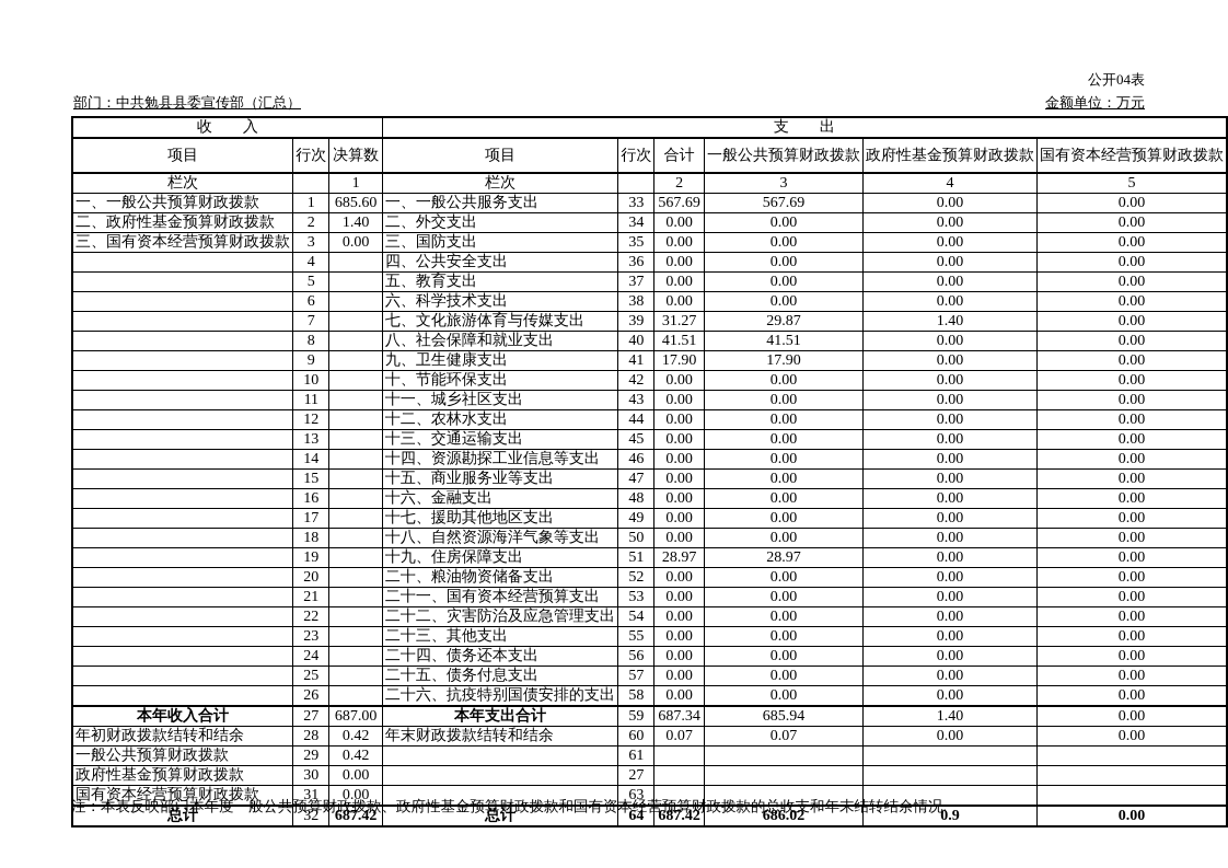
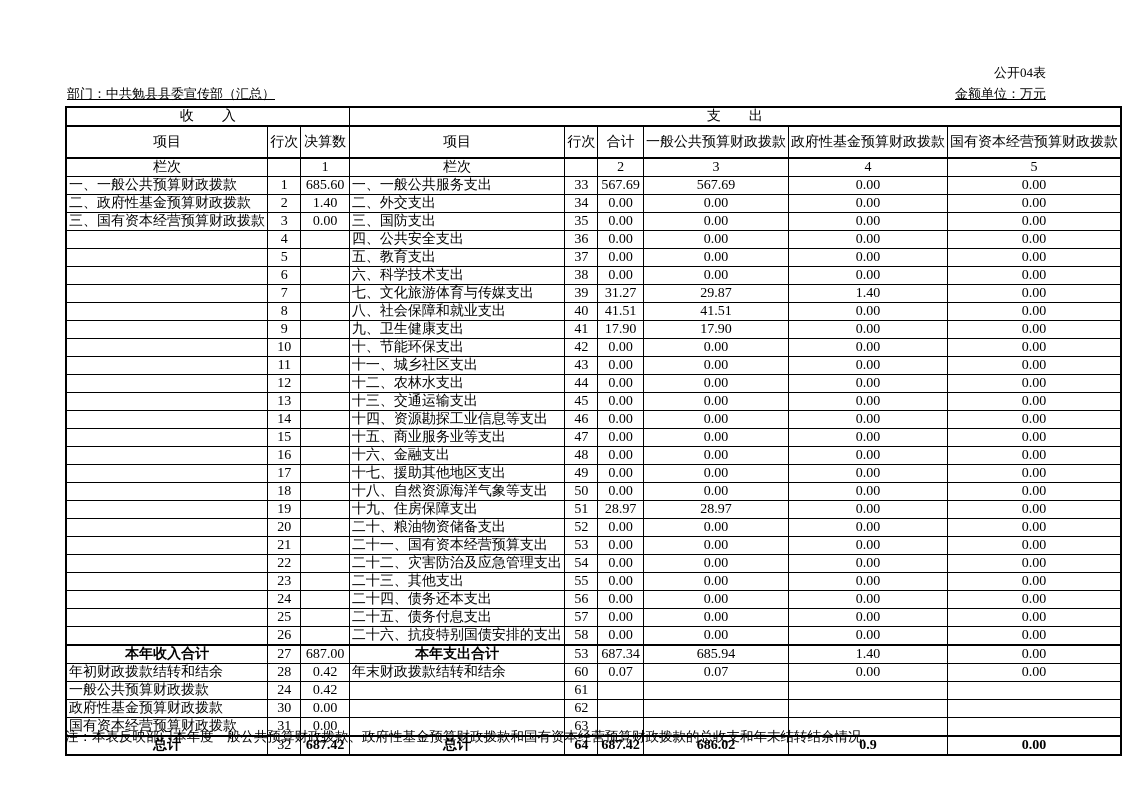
  公开04表
  部门：中共勉县县委宣传部（汇总）
  金额单位：万元
  收 入	支 出
  项目	行次	决算数	项目	行次	合计	一般公共预算财政拨款	政府性基金预算财政拨款	国有资本经营预算财政拨款
  栏次		1	栏次		2	3	4	5
  一、一般公共预算财政拨款	1	685.60	一、一般公共服务支出	33	567.69	567.69	0.00	0.00
  二、政府性基金预算财政拨款	2	1.40	二、外交支出	34	0.00	0.00	0.00	0.00
  三、国有资本经营预算财政拨款	3	0.00	三、国防支出	35	0.00	0.00	0.00	0.00
  	4		四、公共安全支出	36	0.00	0.00	0.00	0.00
  	5		五、教育支出	37	0.00	0.00	0.00	0.00
  	6		六、科学技术支出	38	0.00	0.00	0.00	0.00
  	7		七、文化旅游体育与传媒支出	39	31.27	29.87	1.40	0.00
  	8		八、社会保障和就业支出	40	41.51	41.51	0.00	0.00
  	9		九、卫生健康支出	41	17.90	17.90	0.00	0.00
  	10		十、节能环保支出	42	0.00	0.00	0.00	0.00
  	11		十一、城乡社区支出	43	0.00	0.00	0.00	0.00
  	12		十二、农林水支出	44	0.00	0.00	0.00	0.00
  	13		十三、交通运输支出	45	0.00	0.00	0.00	0.00
  	14		十四、资源勘探工业信息等支出	46	0.00	0.00	0.00	0.00
  	15		十五、商业服务业等支出	47	0.00	0.00	0.00	0.00
  	16		十六、金融支出	48	0.00	0.00	0.00	0.00
  	17		十七、援助其他地区支出	49	0.00	0.00	0.00	0.00
  	18		十八、自然资源海洋气象等支出	50	0.00	0.00	0.00	0.00
  	19		十九、住房保障支出	51	28.97	28.97	0.00	0.00
  	20		二十、粮油物资储备支出	52	0.00	0.00	0.00	0.00
  	21		二十一、国有资本经营预算支出	53	0.00	0.00	0.00	0.00
  	22		二十二、灾害防治及应急管理支出	54	0.00	0.00	0.00	0.00
  	23		二十三、其他支出	55	0.00	0.00	0.00	0.00
  	24		二十四、债务还本支出	56	0.00	0.00	0.00	0.00
  	25		二十五、债务付息支出	57	0.00	0.00	0.00	0.00
  	26		二十六、抗疫特别国债安排的支出	58	0.00	0.00	0.00	0.00
- 本年收入合计	27	687.00	本年支出合计	59	687.34	685.94	1.40	0.00
+ 本年收入合计	27	687.00	本年支出合计	53	687.34	685.94	1.40	0.00
  年初财政拨款结转和结余	28	0.42	年末财政拨款结转和结余	60	0.07	0.07	0.00	0.00
- 一般公共预算财政拨款	29	0.42		61
+ 一般公共预算财政拨款	24	0.42		61
- 政府性基金预算财政拨款	30	0.00		27
+ 政府性基金预算财政拨款	30	0.00		62
  国有资本经营预算财政拨款	31	0.00		63
  总计	32	687.42	总计	64	687.42	686.02	0.9	0.00
  注：本表反映部门本年度一般公共预算财政拨款、政府性基金预算财政拨款和国有资本经营预算财政拨款的总收支和年末结转结余情况.
